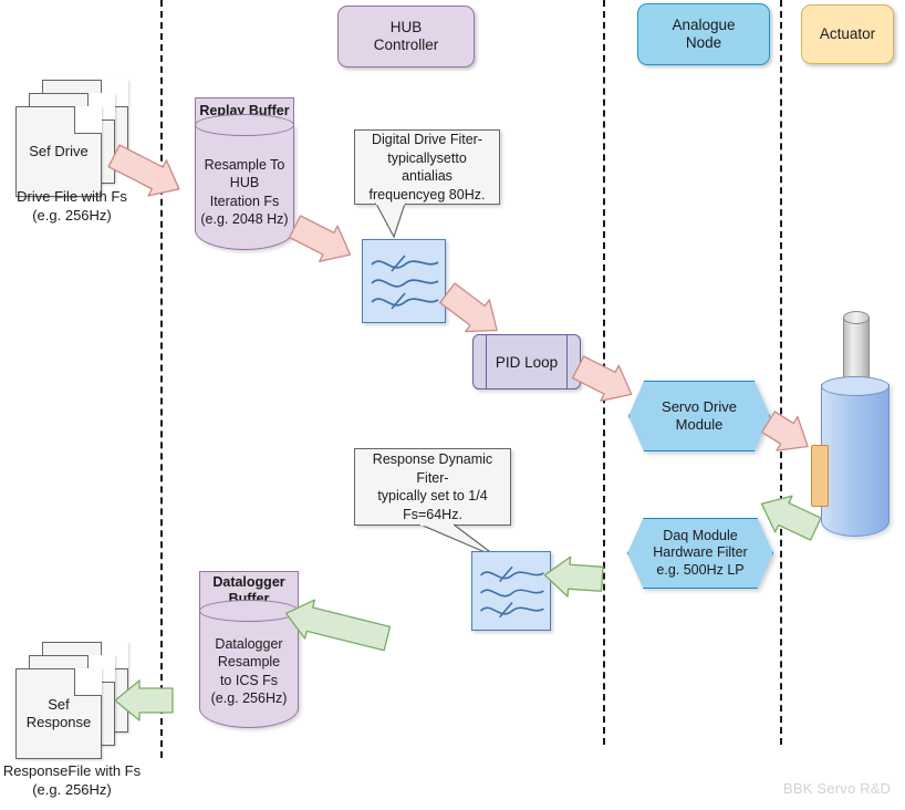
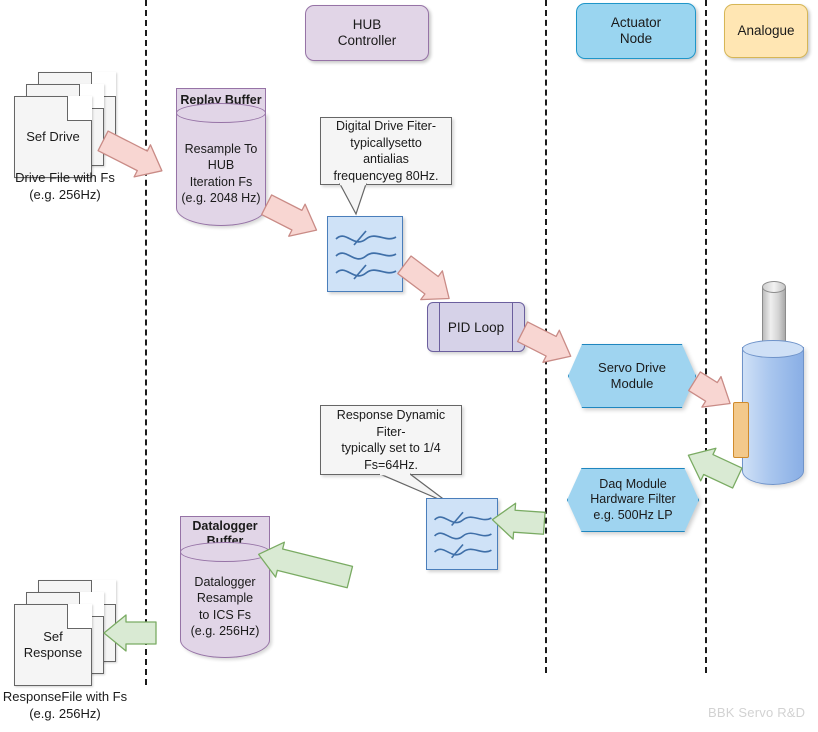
  HUB
  Controller
- Analogue
+ Actuator
  Node
- Actuator
+ Analogue
  Sef Drive
  Drive File with Fs
  (e.g. 256Hz)
  Replay Buffer
  Resample To
  HUB
  Iteration Fs
  (e.g. 2048 Hz)
  Digital Drive Fiter-
  typicallysetto antialias
  frequencyeg 80Hz.
  PID Loop
  Servo Drive
  Module
  Daq Module
  Hardware Filter
  e.g. 500Hz LP
  Response Dynamic Fiter-
  typically set to 1/4
  Fs=64Hz.
  Datalogger
  Buffer
  Datalogger
  Resample
  to ICS Fs
  (e.g. 256Hz)
  Sef
  Response
  ResponseFile with Fs
  (e.g. 256Hz)
  BBK Servo R&D
